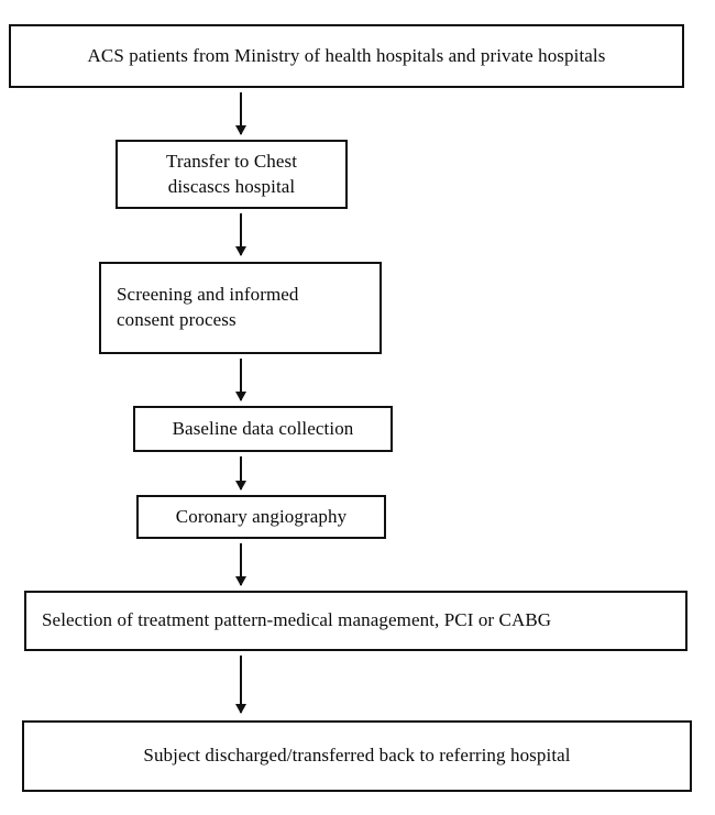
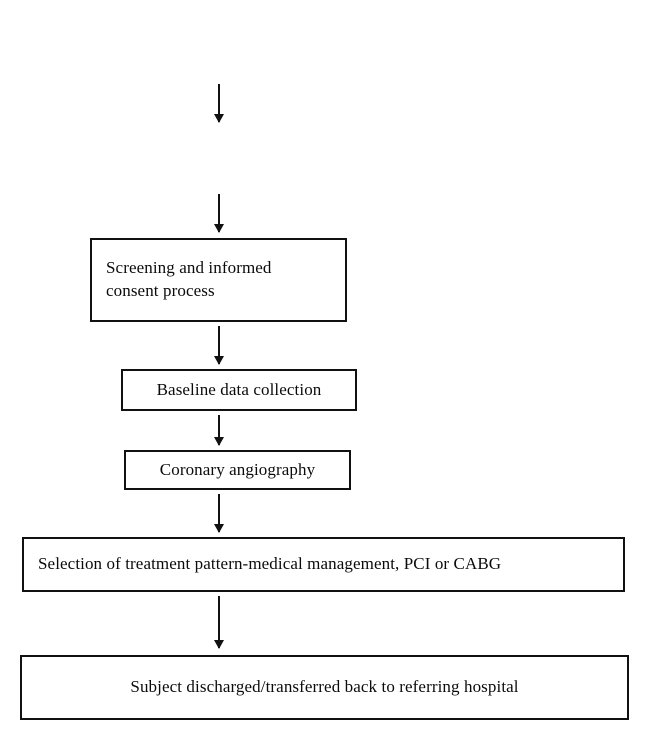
- ACS patients from Ministry of health hospitals and private hospitals
- Transfer to Chest
- discascs hospital
  Screening and informed
  consent process
  Baseline data collection
  Coronary angiography
  Selection of treatment pattern-medical management, PCI or CABG
  Subject discharged/transferred back to referring hospital
